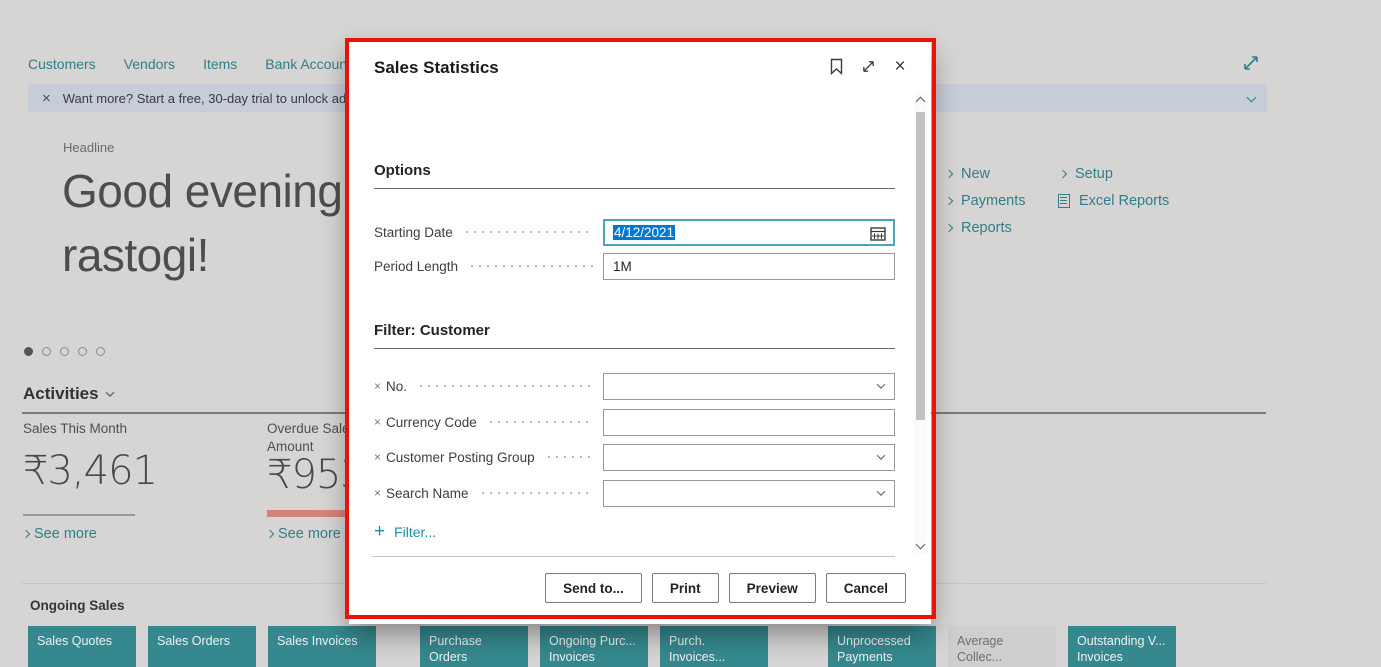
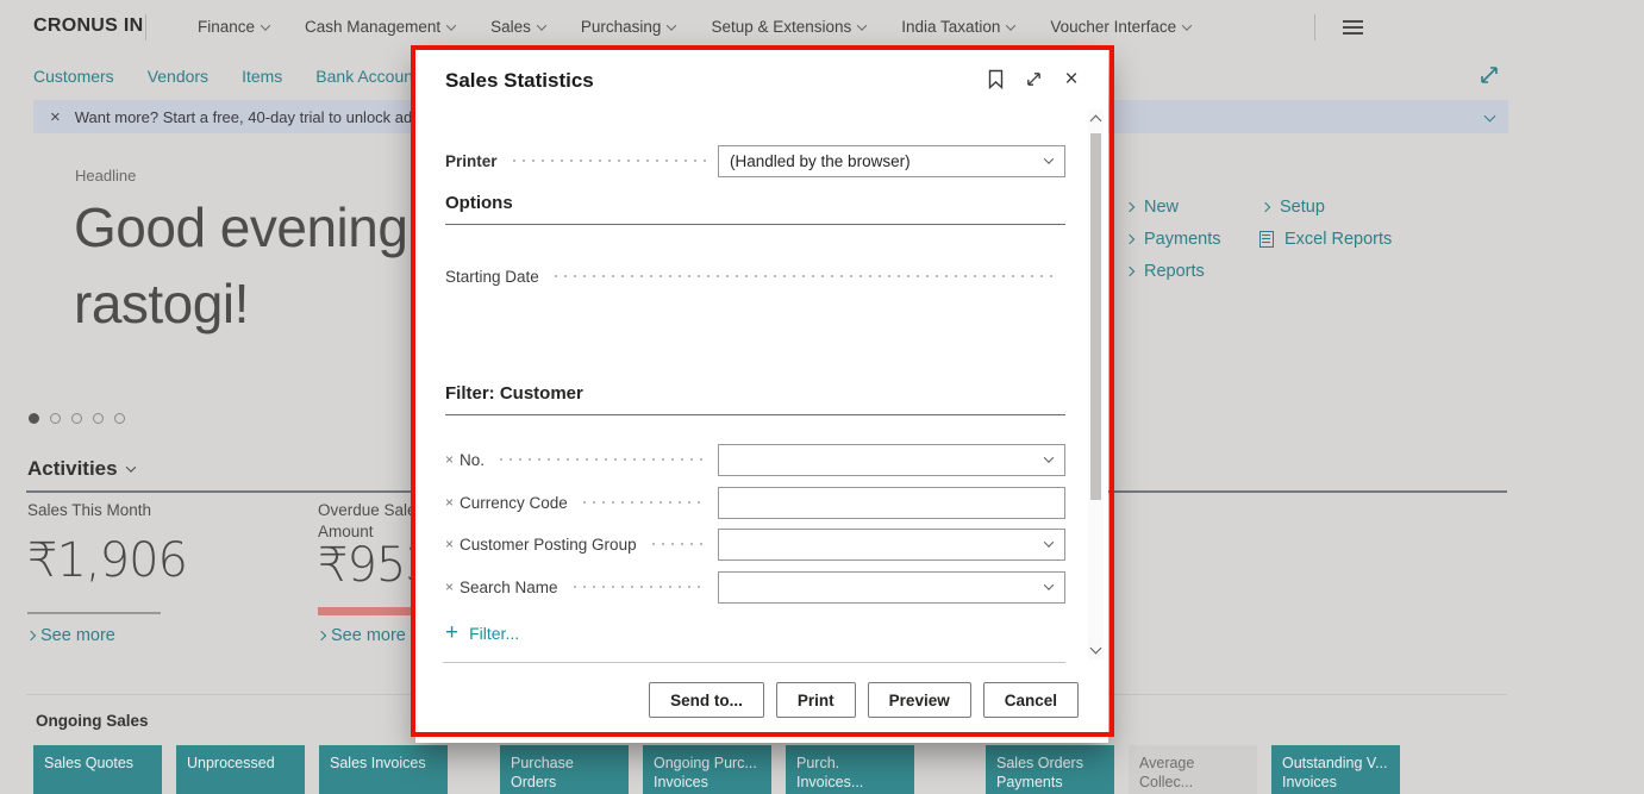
+ CRONUS IN
+ Finance
+ Cash Management
+ Sales
+ Purchasing
+ Setup & Extensions
+ India Taxation
+ Voucher Interface
  Customers
  Vendors
  Items
  Bank Accoun
  ×
- Want more? Start a free, 30-day trial to unlock ad
+ Want more? Start a free, 40-day trial to unlock ad
  Headline
  Good evening
  rastogi!
  Activities
  Sales This Month
- ₹3,461
+ ₹1,906
  See more
  Overdue Sale
  Amount
  ₹95
  See more
  New
  Payments
  Reports
  Setup
  Excel Reports
  Ongoing Sales
  Sales Quotes
- Sales Orders
+ Unprocessed
  Sales Invoices
  Purchase Orders
  Ongoing Purc...
  Invoices
  Purch. Invoices...
- Unprocessed
+ Sales Orders
  Payments
  Average Collec...
  Outstanding V...
  Invoices
  Sales Statistics
  ×
+ Printer
+ (Handled by the browser)
  Options
  Starting Date
- 4/12/2021
- Period Length
- 1M
  Filter: Customer
  ×
  No.
  ×
  Currency Code
  ×
  Customer Posting Group
  ×
  Search Name
  +
  Filter...
  Send to...
  Print
  Preview
  Cancel
